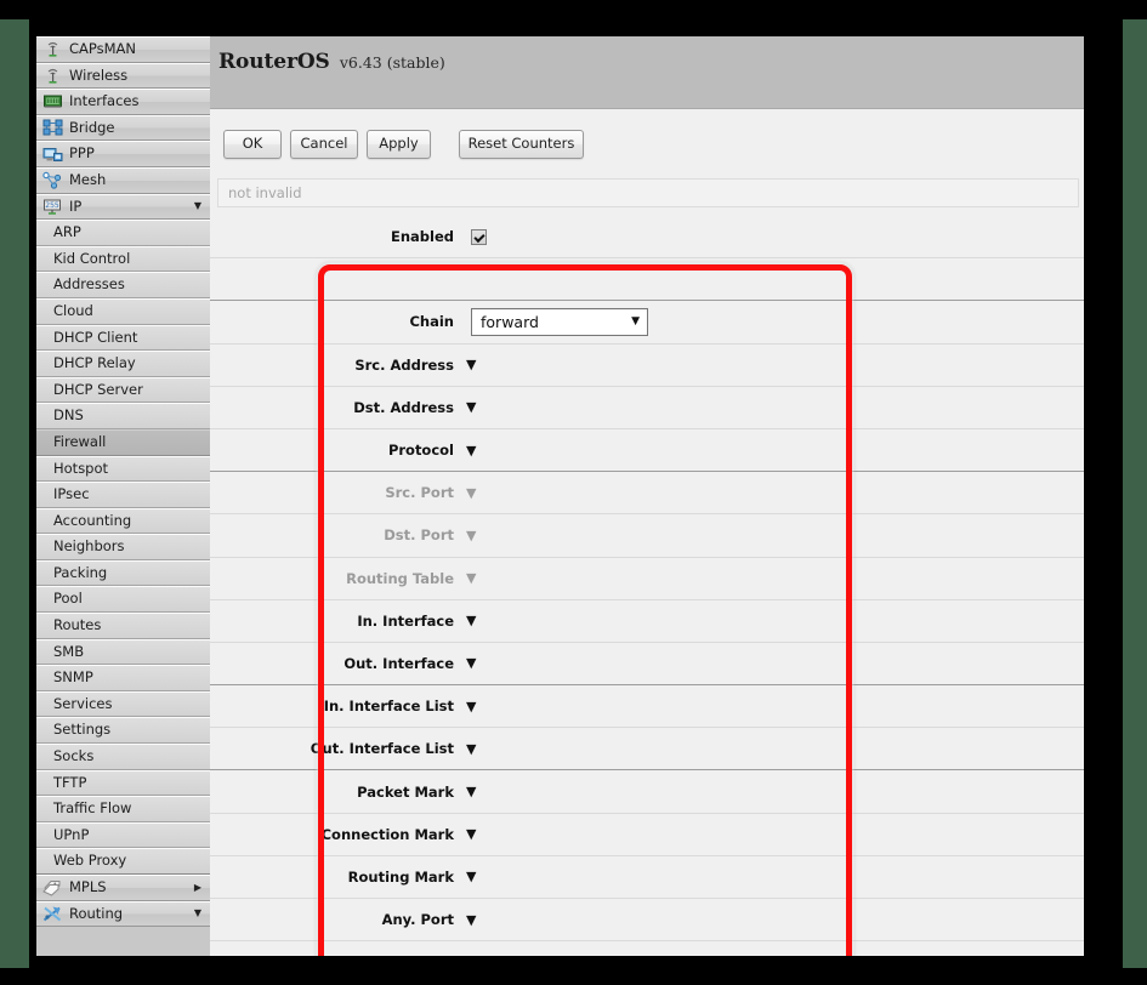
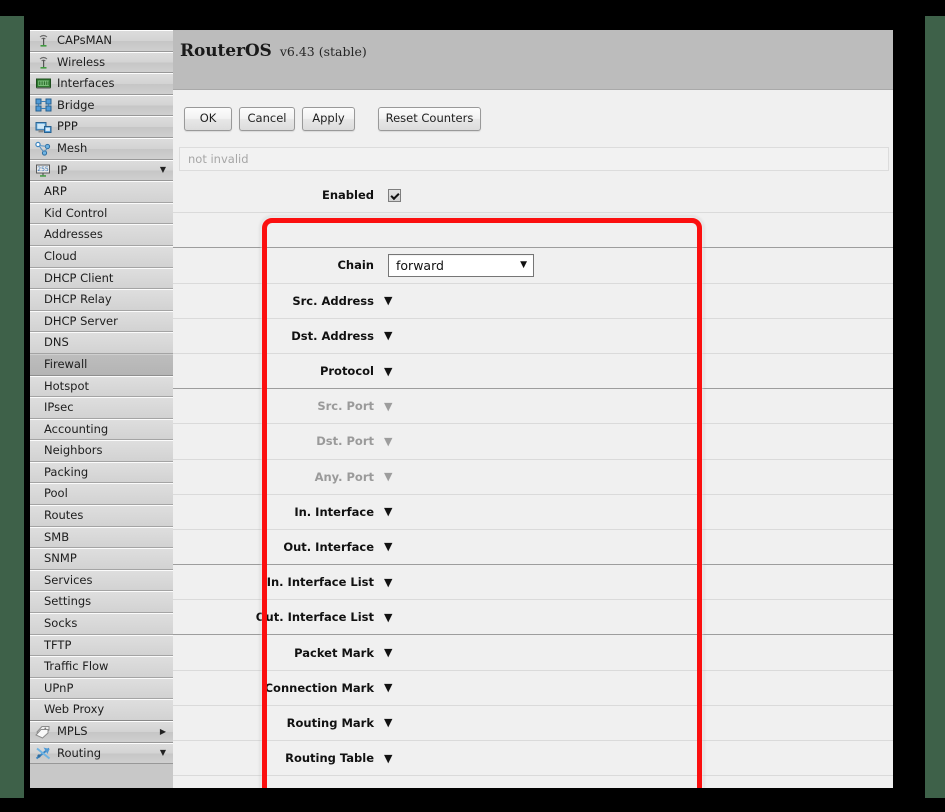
  CAPsMAN
  Wireless
  Interfaces
  Bridge
  PPP
  Mesh
  IP
  ▼
  ARP
  Kid Control
  Addresses
  Cloud
  DHCP Client
  DHCP Relay
  DHCP Server
  DNS
  Firewall
  Hotspot
  IPsec
  Accounting
  Neighbors
  Packing
  Pool
  Routes
  SMB
  SNMP
  Services
  Settings
  Socks
  TFTP
  Traffic Flow
  UPnP
  Web Proxy
  MPLS
  ▶
  Routing
  ▼
  RouterOS v6.43 (stable)
  OK
  Cancel
  Apply
  Reset Counters
  not invalid
  Enabled
  Chain
  forward
  ▼
  Src. Address
  ▼
  Dst. Address
  ▼
  Protocol
  ▼
  Src. Port
  ▼
  Dst. Port
  ▼
- Routing Table
+ Any. Port
  ▼
  In. Interface
  ▼
  Out. Interface
  ▼
  In. Interface List
  ▼
  Out. Interface List
  ▼
  Packet Mark
  ▼
  Connection Mark
  ▼
  Routing Mark
  ▼
- Any. Port
+ Routing Table
  ▼
